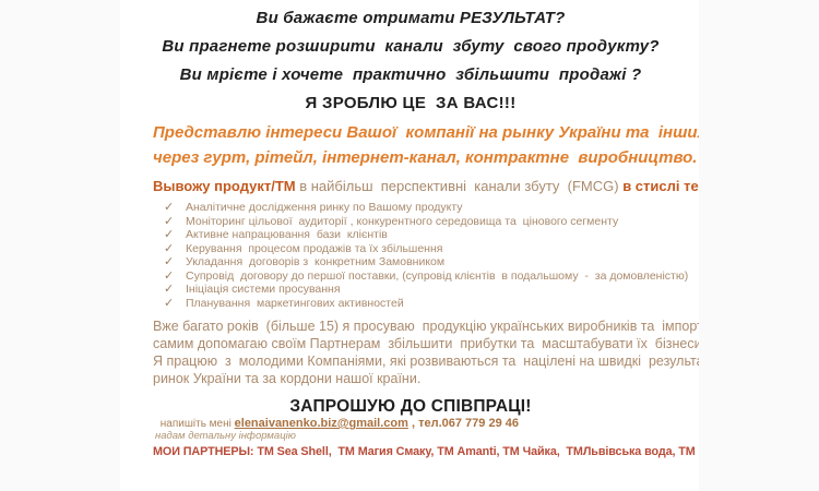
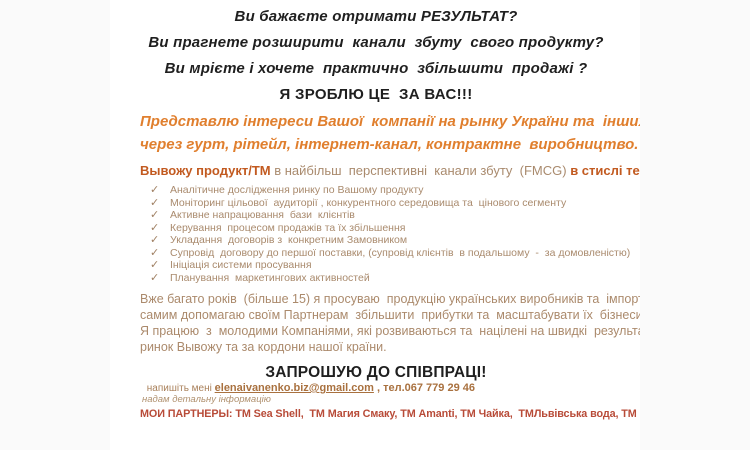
  Ви бажаєте отримати РЕЗУЛЬТАТ?
  Ви прагнете розширити канали збуту свого продукту?
  Ви мрієте і хочете практично збільшити продажі ?
  Я ЗРОБЛЮ ЦЕ ЗА ВАС!!!
  Представлю інтереси Вашої компанії на рынку України та інши
  через гурт, рітейл, інтернет-канал, контрактне виробництво.
  Вывожу продукт/ТМ в найбільш перспективні канали збуту (FMCG) в стислі те
  ✓ Аналітичне дослідження ринку по Вашому продукту
  ✓ Моніторинг цільової аудиторії , конкурентного середовища та цінового сегменту
  ✓ Активне напрацювання бази клієнтів
  ✓ Керування процесом продажів та їх збільшення
  ✓ Укладання договорів з конкретним Замовником
  ✓ Супровід договору до першої поставки, (супровід клієнтів в подальшому - за домовленістю)
  ✓ Ініціація системи просування
  ✓ Планування маркетингових активностей
  Вже багато років (більше 15) я просуваю продукцію українських виробників та імпор
  самим допомагаю своїм Партнерам збільшити прибутки та масштабувати їх бізнеси
  Я працюю з молодими Компаніями, які розвиваються та націлені на швидкі результ
- ринок України та за кордони нашої країни.
+ ринок Вывожу та за кордони нашої країни.
  ЗАПРОШУЮ ДО СПІВПРАЦІ!
  напишіть мені elenaivanenko.biz@gmail.com , тел.067 779 29 46
  надам детальну інформацію
  МОИ ПАРТНЕРЫ: ТМ Sea Shell, ТМ Магия Смаку, ТМ Amanti, ТМ Чайка, ТМЛьвівська вода, ТМ
